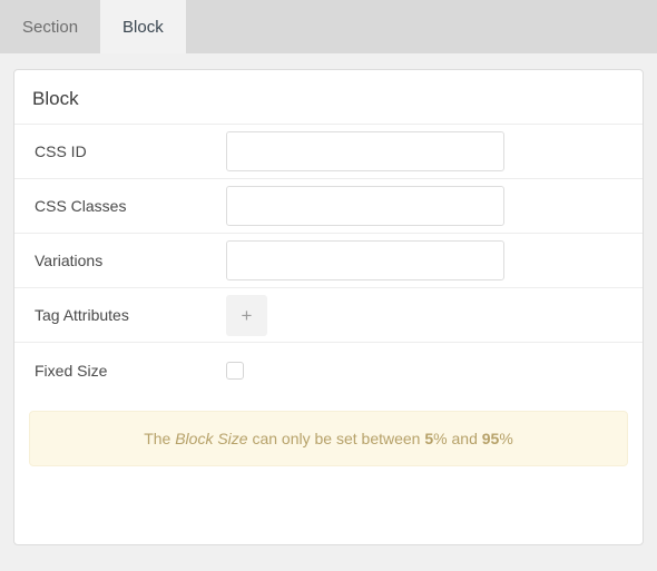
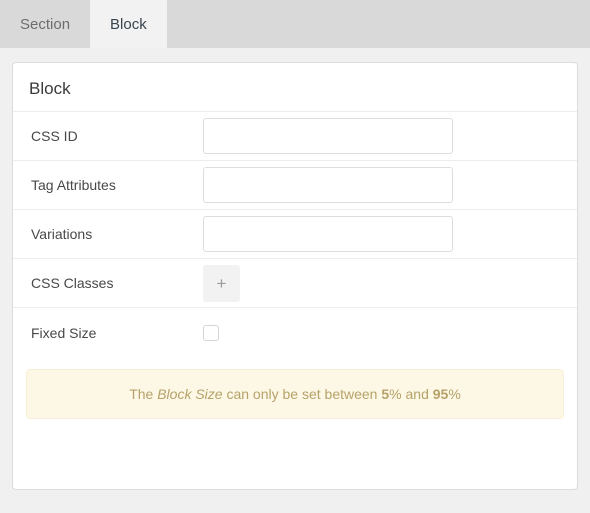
  Section
  Block
  Block
  CSS ID
- CSS Classes
+ Tag Attributes
  Variations
- Tag Attributes
+ CSS Classes
  +
  Fixed Size
  The Block Size can only be set between 5% and 95%
